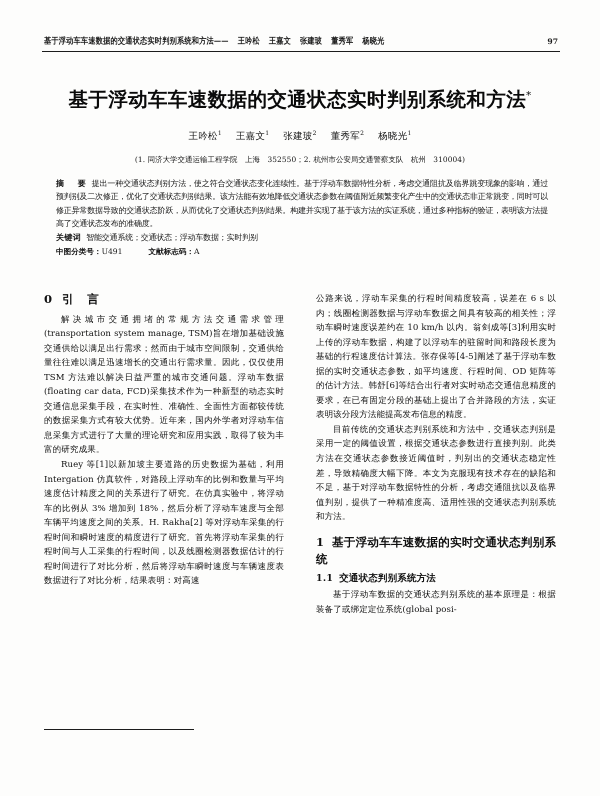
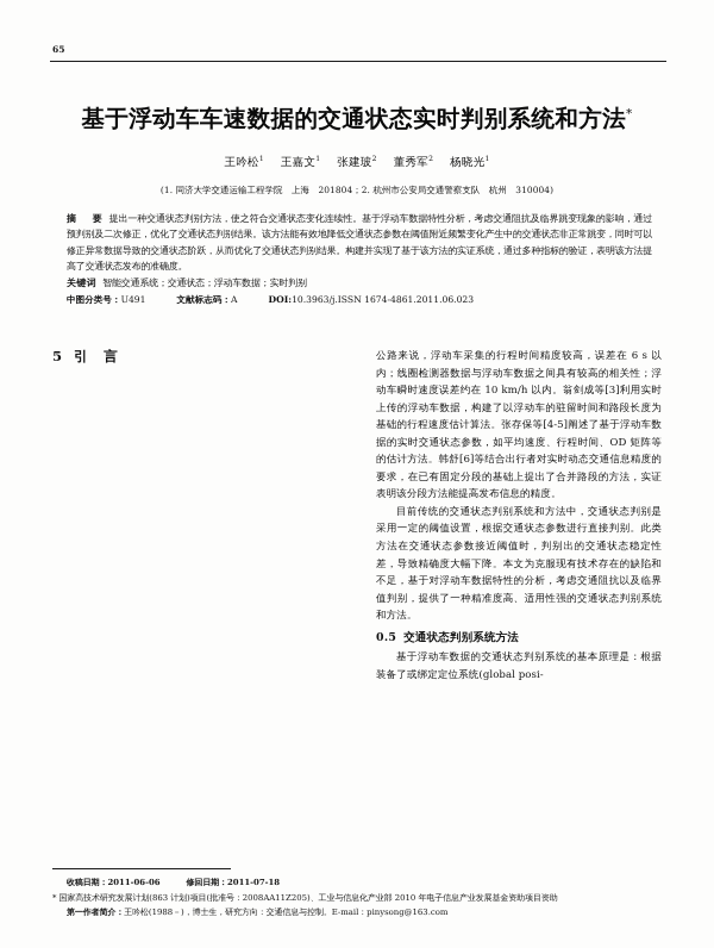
- 基于浮动车车速数据的交通状态实时判别系统和方法—— 王吟松 王嘉文 张建玻 董秀军 杨晓光
- 97
+ 65
  基于浮动车车速数据的交通状态实时判别系统和方法*
  王吟松 王嘉文 张建玻 董秀军 杨晓光
- (1. 同济大学交通运输工程学院 上海 352550；2. 杭州市公安局交通警察支队 杭州 310004)
+ (1. 同济大学交通运输工程学院 上海 201804；2. 杭州市公安局交通警察支队 杭州 310004)
  摘 要 提出一种交通状态判别方法，使之符合交通状态变化连续性。基于浮动车数据特性分析，考虑交通阻抗及临界跳变现象的影响，通过预判别及二次修正，优化了交通状态判别结果。该方法能有效地降低交通状态参数在阈值附近频繁变化产生中的交通状态非正常跳变，同时可以修正异常数据导致的交通状态阶跃，从而优化了交通状态判别结果。构建并实现了基于该方法的实证系统，通过多种指标的验证，表明该方法提高了交通状态发布的准确度。
  关键词 智能交通系统；交通状态；浮动车数据；实时判别
  中图分类号：U491
  文献标志码：A
+ DOI:10.3963/j.ISSN 1674-4861.2011.06.023
- 0 引 言
+ 5 引 言
- 解决城市交通拥堵的常规方法交通需求管理(transportation system manage, TSM)旨在增加基础设施交通供给以满足出行需求；然而由于城市空间限制，交通供给量往往难以满足迅速增长的交通出行需求量。因此，仅仅使用 TSM 方法难以解决日益严重的城市交通问题。浮动车数据(floating car data, FCD)采集技术作为一种新型的动态实时交通信息采集手段，在实时性、准确性、全面性方面都较传统的数据采集方式有较大优势。近年来，国内外学者对浮动车信息采集方式进行了大量的理论研究和应用实践，取得了较为丰富的研究成果。
- Ruey 等[1]以新加坡主要道路的历史数据为基础，利用 Intergation 仿真软件，对路段上浮动车的比例和数量与平均速度估计精度之间的关系进行了研究。在仿真实验中，将浮动车的比例从 3% 增加到 18%，然后分析了浮动车速度与全部车辆平均速度之间的关系。H. Rakha[2] 等对浮动车采集的行程时间和瞬时速度的精度进行了研究。首先将浮动车采集的行程时间与人工采集的行程时间，以及线圈检测器数据估计的行程时间进行了对比分析，然后将浮动车瞬时速度与车辆速度表数据进行了对比分析，结果表明：对高速
  公路来说，浮动车采集的行程时间精度较高，误差在 6 s 以内；线圈检测器数据与浮动车数据之间具有较高的相关性；浮动车瞬时速度误差约在 10 km/h 以内。翁剑成等[3]利用实时上传的浮动车数据，构建了以浮动车的驻留时间和路段长度为基础的行程速度估计算法。张存保等[4-5]阐述了基于浮动车数据的实时交通状态参数，如平均速度、行程时间、OD 矩阵等的估计方法。韩舒[6]等结合出行者对实时动态交通信息精度的要求，在已有固定分段的基础上提出了合并路段的方法，实证表明该分段方法能提高发布信息的精度。
  目前传统的交通状态判别系统和方法中，交通状态判别是采用一定的阈值设置，根据交通状态参数进行直接判别。此类方法在交通状态参数接近阈值时，判别出的交通状态稳定性差，导致精确度大幅下降。本文为克服现有技术存在的缺陷和不足，基于对浮动车数据特性的分析，考虑交通阻抗以及临界值判别，提供了一种精准度高、适用性强的交通状态判别系统和方法。
- 1
- 基于浮动车车速数据的实时交通状态判别系统
- 1.1 交通状态判别系统方法
+ 0.5 交通状态判别系统方法
  基于浮动车数据的交通状态判别系统的基本原理是：根据装备了或绑定定位系统(global posi-
+ 收稿日期：2011-06-06
+ 修回日期：2011-07-18
+ * 国家高技术研究发展计划(863 计划)项目(批准号：2008AA11Z205)、工业与信息化产业部 2010 年电子信息产业发展基金资助项目资助
+ 第一作者简介：王吟松(1988－)，博士生，研究方向：交通信息与控制。E-mail：pinysong@163.com
